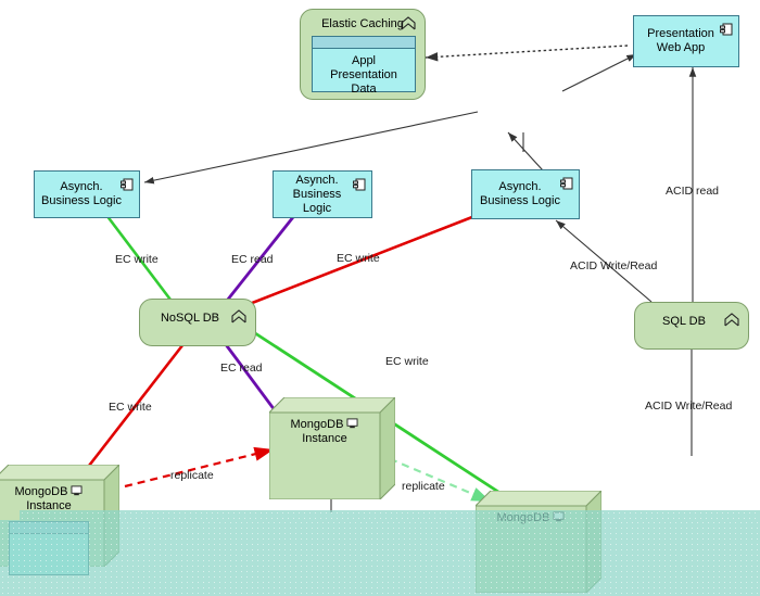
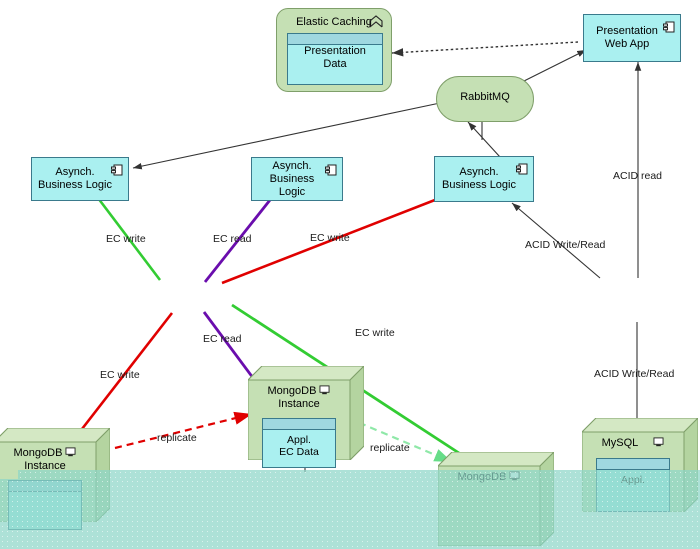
  Elastic Caching
- Appl
  Presentation
  Data
  Presentation
  Web App
+ RabbitMQ
  Asynch.
  Business Logic
  Asynch.
  Business Logic
  Asynch.
  Business Logic
- NoSQL DB
- SQL DB
  MongoDB
  Instance
+ Appl.
+ EC Data
  MongoDB
  Instance
+ MySQL
  EC write
  EC read
  EC write
  ACID Write/Read
  ACID read
  EC write
  EC read
  EC write
  ACID Write/Read
  replicate
  replicate
